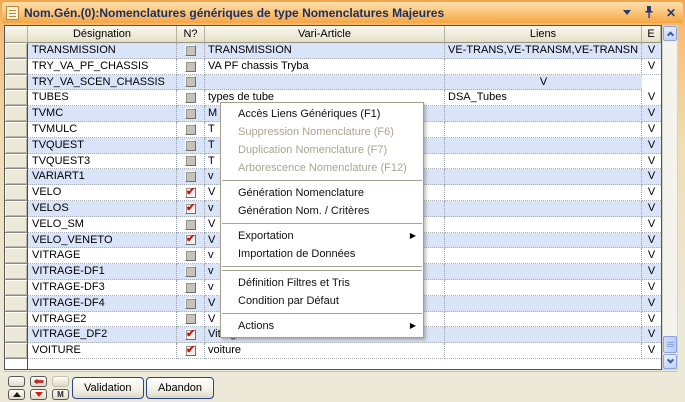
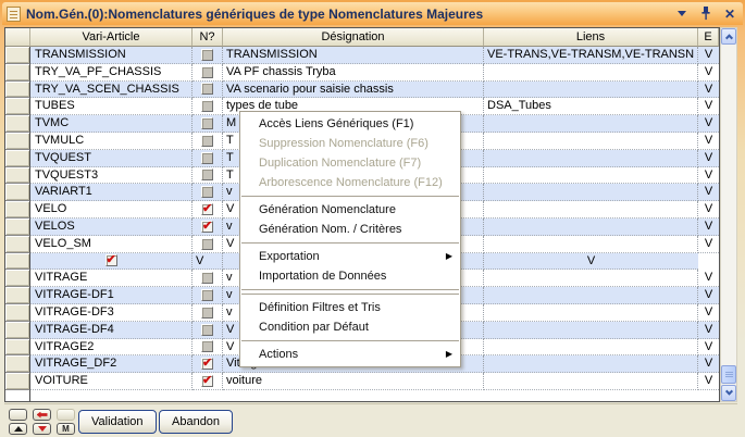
  Nom.Gén.(0):Nomenclatures génériques de type Nomenclatures Majeures
  ✕
- Désignation
+ Vari-Article
  N?
- Vari-Article
+ Désignation
  Liens
  E
  TRANSMISSION
  TRANSMISSION
  VE-TRANS,VE-TRANSM,VE-TRANSN
  V
  TRY_VA_PF_CHASSIS
  VA PF chassis Tryba
  V
  TRY_VA_SCEN_CHASSIS
+ VA scenario pour saisie chassis
  V
  TUBES
  types de tube
  DSA_Tubes
  V
  TVMC
  M
  V
  TVMULC
  T
  V
  TVQUEST
  T
  V
  TVQUEST3
  T
  V
  VARIART1
  v
  V
  VELO
  V
  V
  VELOS
  v
  V
  VELO_SM
  V
  V
- VELO_VENETO
  V
  V
  VITRAGE
  v
  V
  VITRAGE-DF1
  v
  V
  VITRAGE-DF3
  v
  V
  VITRAGE-DF4
  V
  V
  VITRAGE2
  V
  V
  VITRAGE_DF2
  V
  VOITURE
  voiture
  V
  Accès Liens Génériques (F1)
  Suppression Nomenclature (F6)
  Duplication Nomenclature (F7)
  Arborescence Nomenclature (F12)
  Génération Nomenclature
  Génération Nom. / Critères
  Exportation
  ▶
  Importation de Données
  Définition Filtres et Tris
  Condition par Défaut
  Actions
  ▶
  M
  Validation
  Abandon
